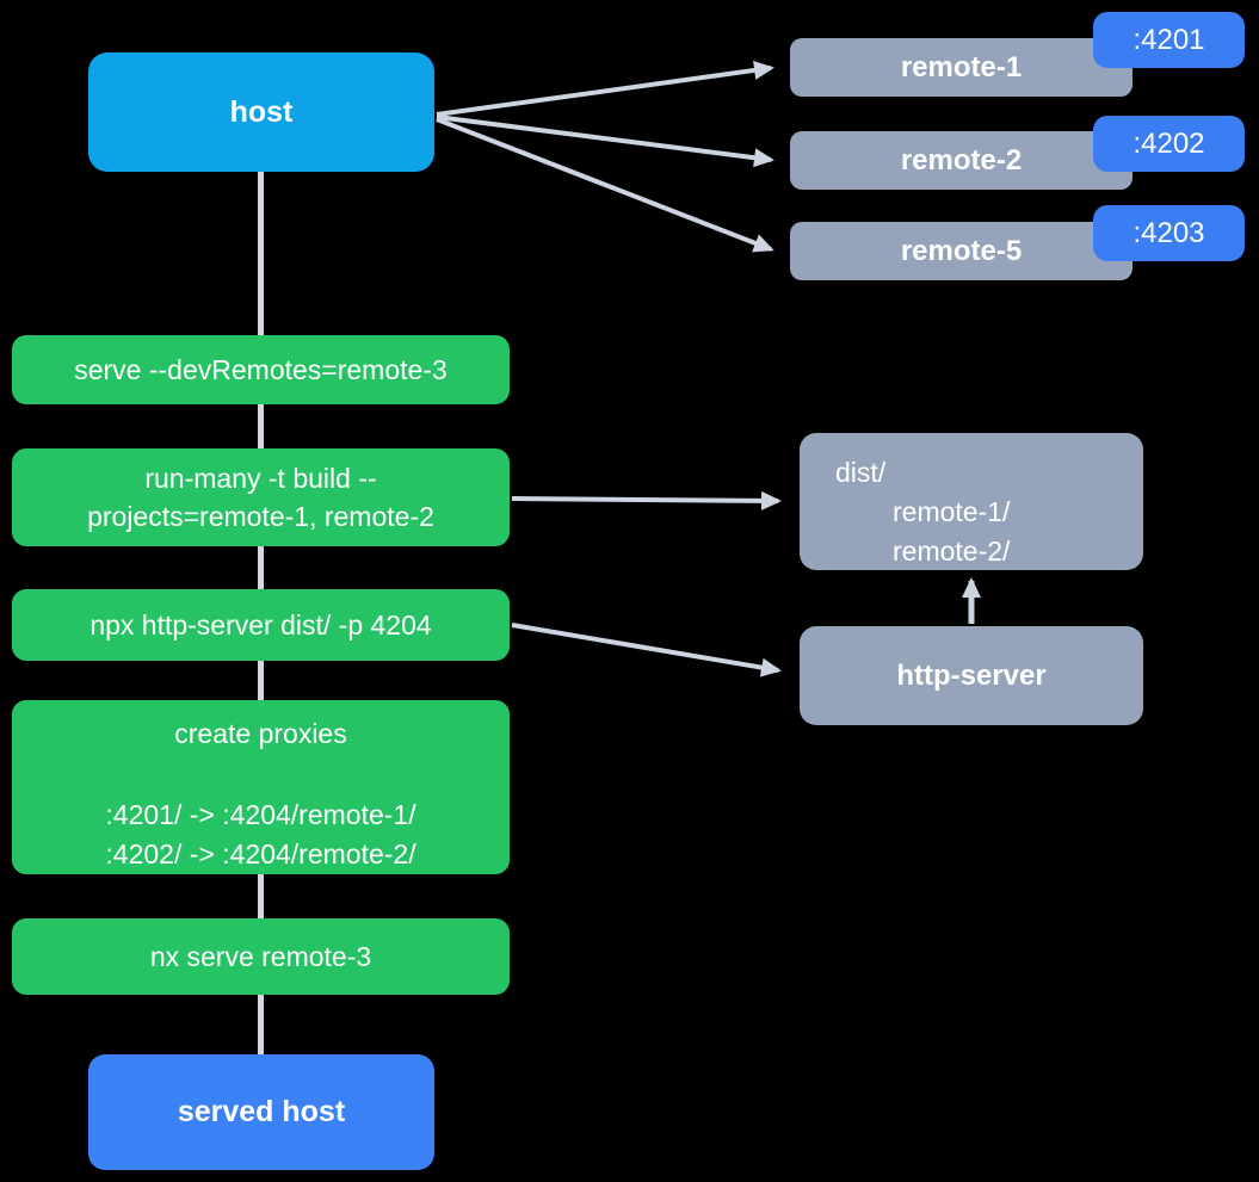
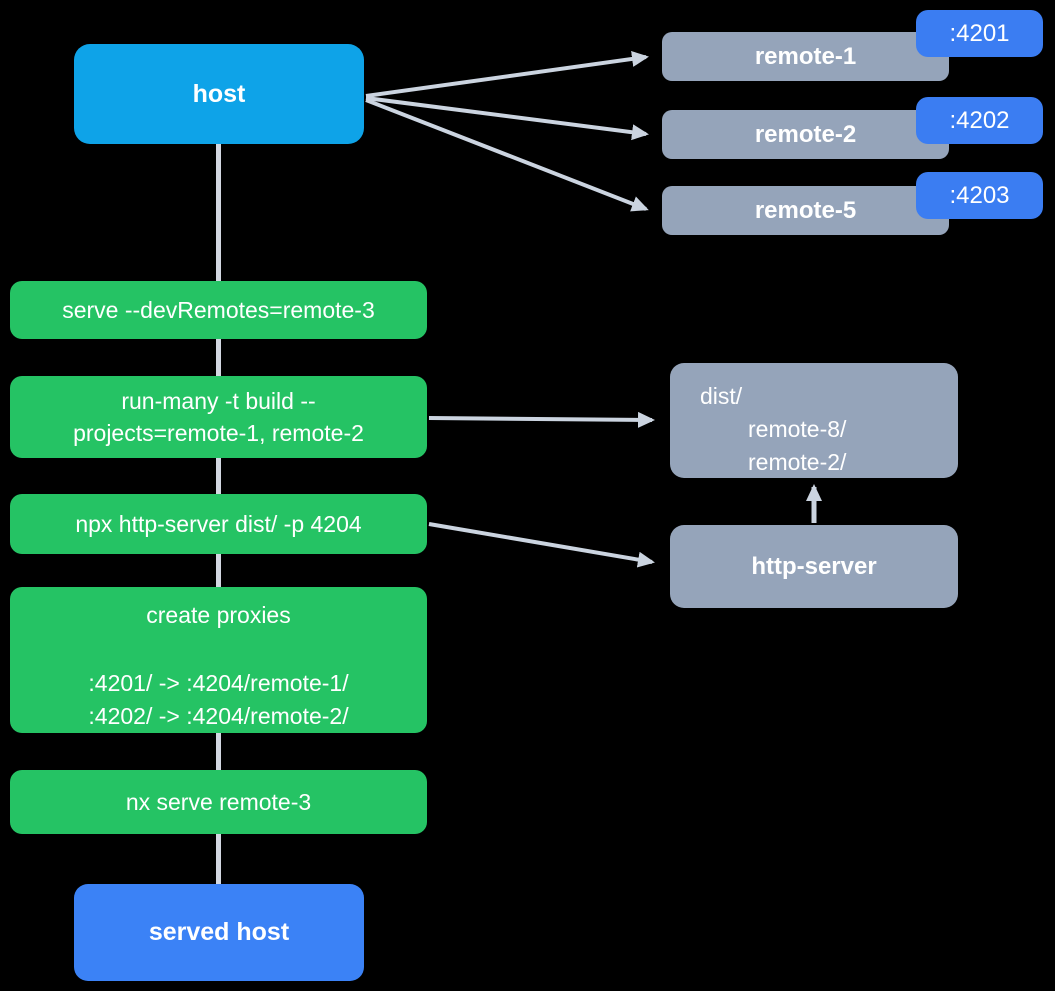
  host
  remote-1
  :4201
  remote-2
  :4202
  remote-5
  :4203
  serve --devRemotes=remote-3
  run-many -t build --
  projects=remote-1, remote-2
  npx http-server dist/ -p 4204
  create proxies
  :4201/ -> :4204/remote-1/
  :4202/ -> :4204/remote-2/
  nx serve remote-3
  dist/
- remote-1/
+ remote-8/
  remote-2/
  http-server
  served host
